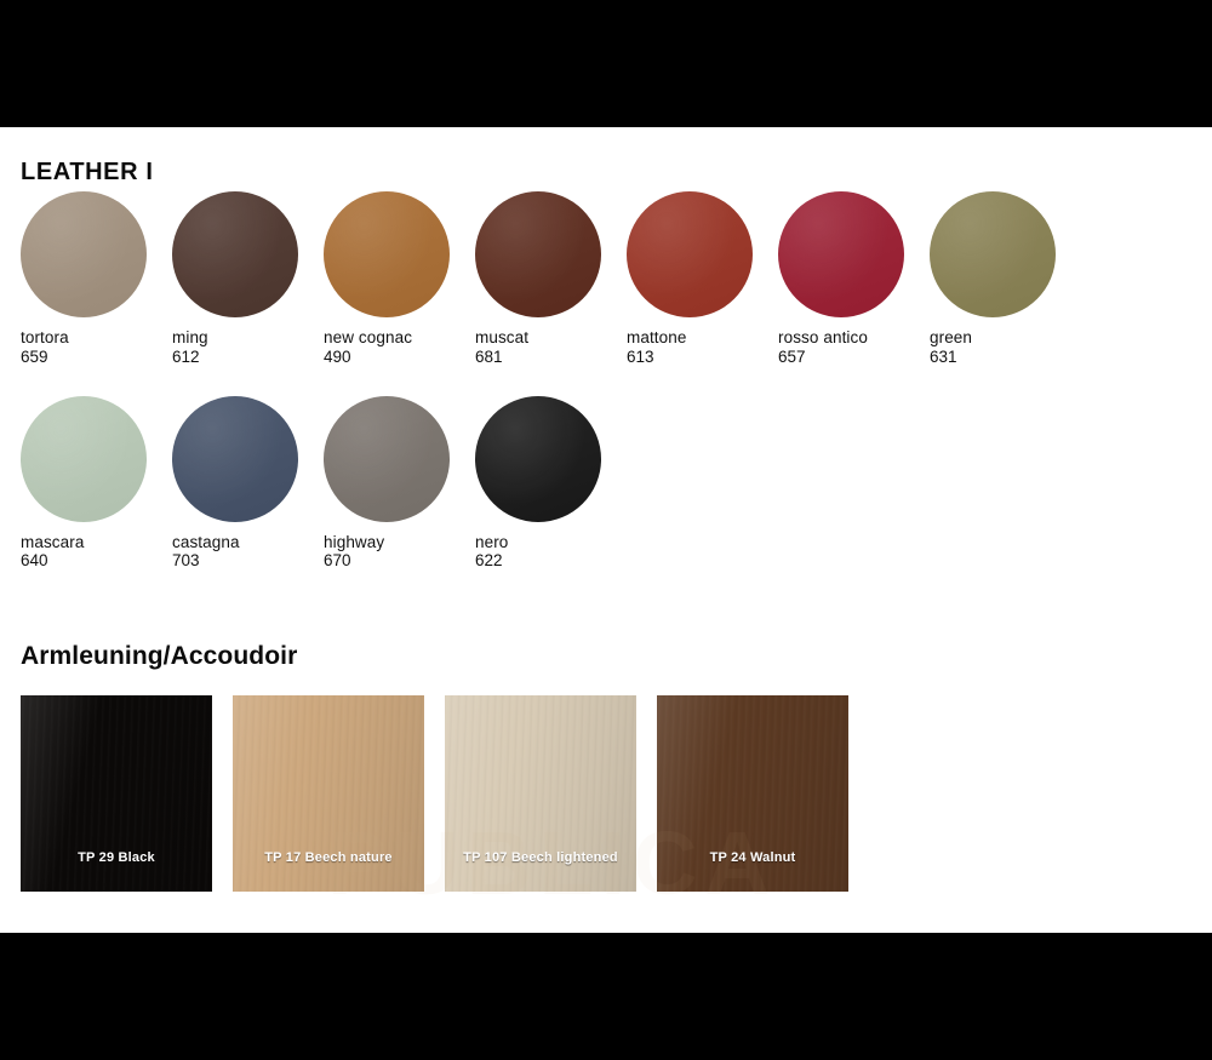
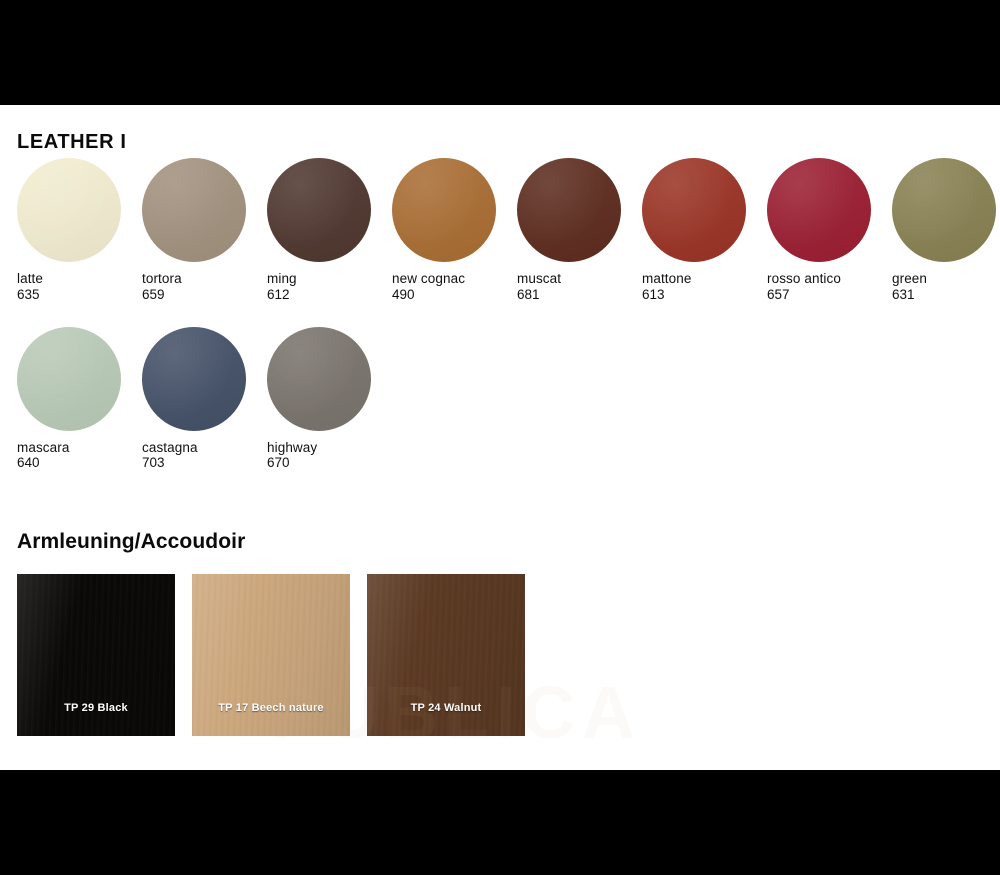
  LEATHER I
+ latte
+ 635
  tortora
  659
  ming
  612
  new cognac
  490
  muscat
  681
  mattone
  613
  rosso antico
  657
  green
  631
  mascara
  640
  castagna
  703
  highway
  670
- nero
- 622
  Armleuning/Accoudoir
  TP 29 Black
  TP 17 Beech nature
- TP 107 Beech lightened
  TP 24 Walnut
  PUBLICA
